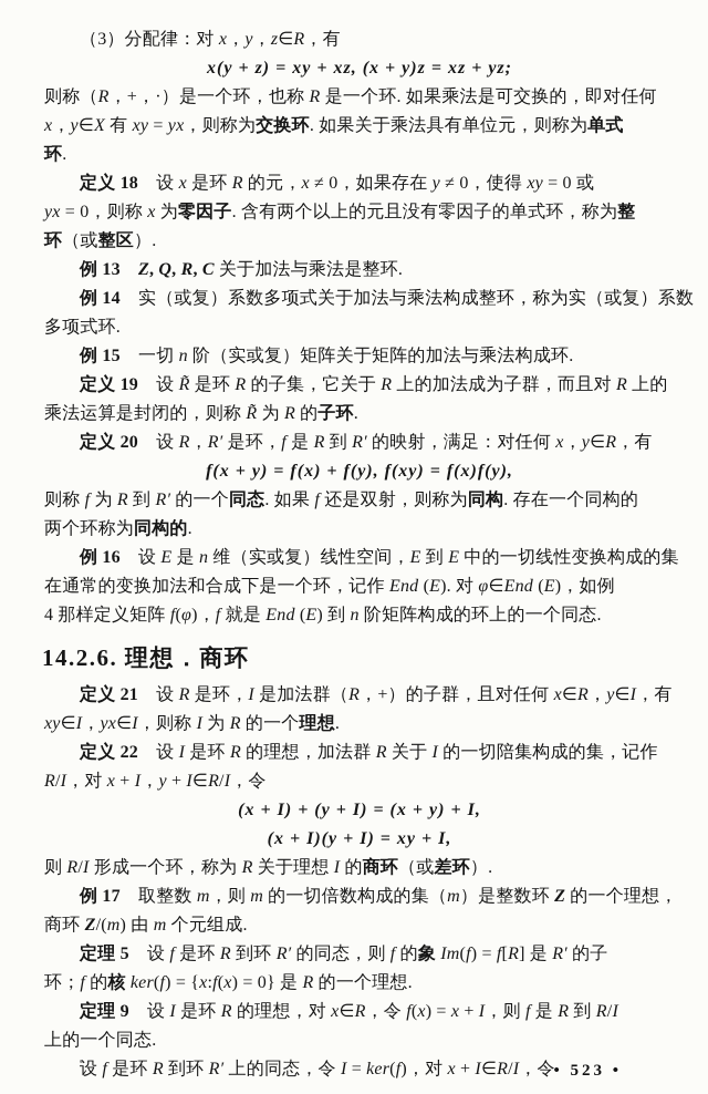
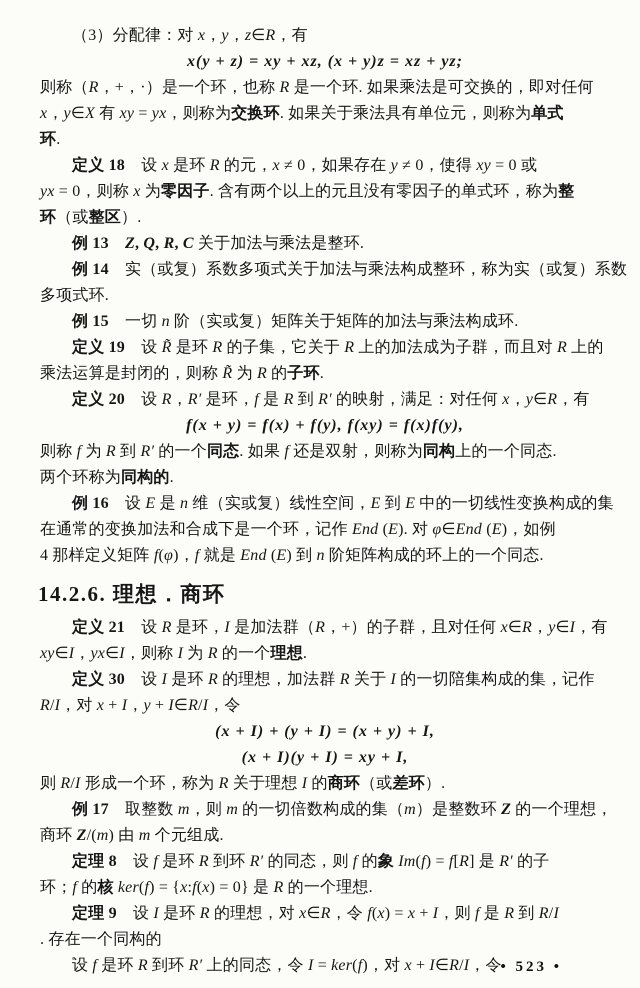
  （3）分配律：对 x，y，z∈R，有
  x(y + z) = xy + xz, (x + y)z = xz + yz;
  则称（R，+，·）是一个环，也称 R 是一个环. 如果乘法是可交换的，即对任何
  x，y∈X 有 xy = yx，则称为交换环. 如果关于乘法具有单位元，则称为单式
  环.
  定义 18 设 x 是环 R 的元，x ≠ 0，如果存在 y ≠ 0，使得 xy = 0 或
  yx = 0，则称 x 为零因子. 含有两个以上的元且没有零因子的单式环，称为整
  环（或整区）.
  例 13 Z, Q, R, C 关于加法与乘法是整环.
  例 14 实（或复）系数多项式关于加法与乘法构成整环，称为实（或复）系数
  多项式环.
  例 15 一切 n 阶（实或复）矩阵关于矩阵的加法与乘法构成环.
  定义 19 设 R̃ 是环 R 的子集，它关于 R 上的加法成为子群，而且对 R 上的
  乘法运算是封闭的，则称 R̃ 为 R 的子环.
  定义 20 设 R，R′ 是环，f 是 R 到 R′ 的映射，满足：对任何 x，y∈R，有
  f(x + y) = f(x) + f(y), f(xy) = f(x)f(y),
- 则称 f 为 R 到 R′ 的一个同态. 如果 f 还是双射，则称为同构. 存在一个同构的
+ 则称 f 为 R 到 R′ 的一个同态. 如果 f 还是双射，则称为同构上的一个同态.
  两个环称为同构的.
  例 16 设 E 是 n 维（实或复）线性空间，E 到 E 中的一切线性变换构成的集
  在通常的变换加法和合成下是一个环，记作 End (E). 对 φ∈End (E)，如例
  4 那样定义矩阵 f(φ)，f 就是 End (E) 到 n 阶矩阵构成的环上的一个同态.
  14.2.6. 理想．商环
  定义 21 设 R 是环，I 是加法群（R，+）的子群，且对任何 x∈R，y∈I，有
  xy∈I，yx∈I，则称 I 为 R 的一个理想.
- 定义 22 设 I 是环 R 的理想，加法群 R 关于 I 的一切陪集构成的集，记作
+ 定义 30 设 I 是环 R 的理想，加法群 R 关于 I 的一切陪集构成的集，记作
  R/I，对 x + I，y + I∈R/I，令
  (x + I) + (y + I) = (x + y) + I,
  (x + I)(y + I) = xy + I,
  则 R/I 形成一个环，称为 R 关于理想 I 的商环（或差环）.
  例 17 取整数 m，则 m 的一切倍数构成的集（m）是整数环 Z 的一个理想，
  商环 Z/(m) 由 m 个元组成.
- 定理 5 设 f 是环 R 到环 R′ 的同态，则 f 的象 Im(f) = f[R] 是 R′ 的子
+ 定理 8 设 f 是环 R 到环 R′ 的同态，则 f 的象 Im(f) = f[R] 是 R′ 的子
  环；f 的核 ker(f) = {x:f(x) = 0} 是 R 的一个理想.
  定理 9 设 I 是环 R 的理想，对 x∈R，令 f(x) = x + I，则 f 是 R 到 R/I
- 上的一个同态.
+ . 存在一个同构的
  设 f 是环 R 到环 R′ 上的同态，令 I = ker(f)，对 x + I∈R/I，令
  • 523 •
